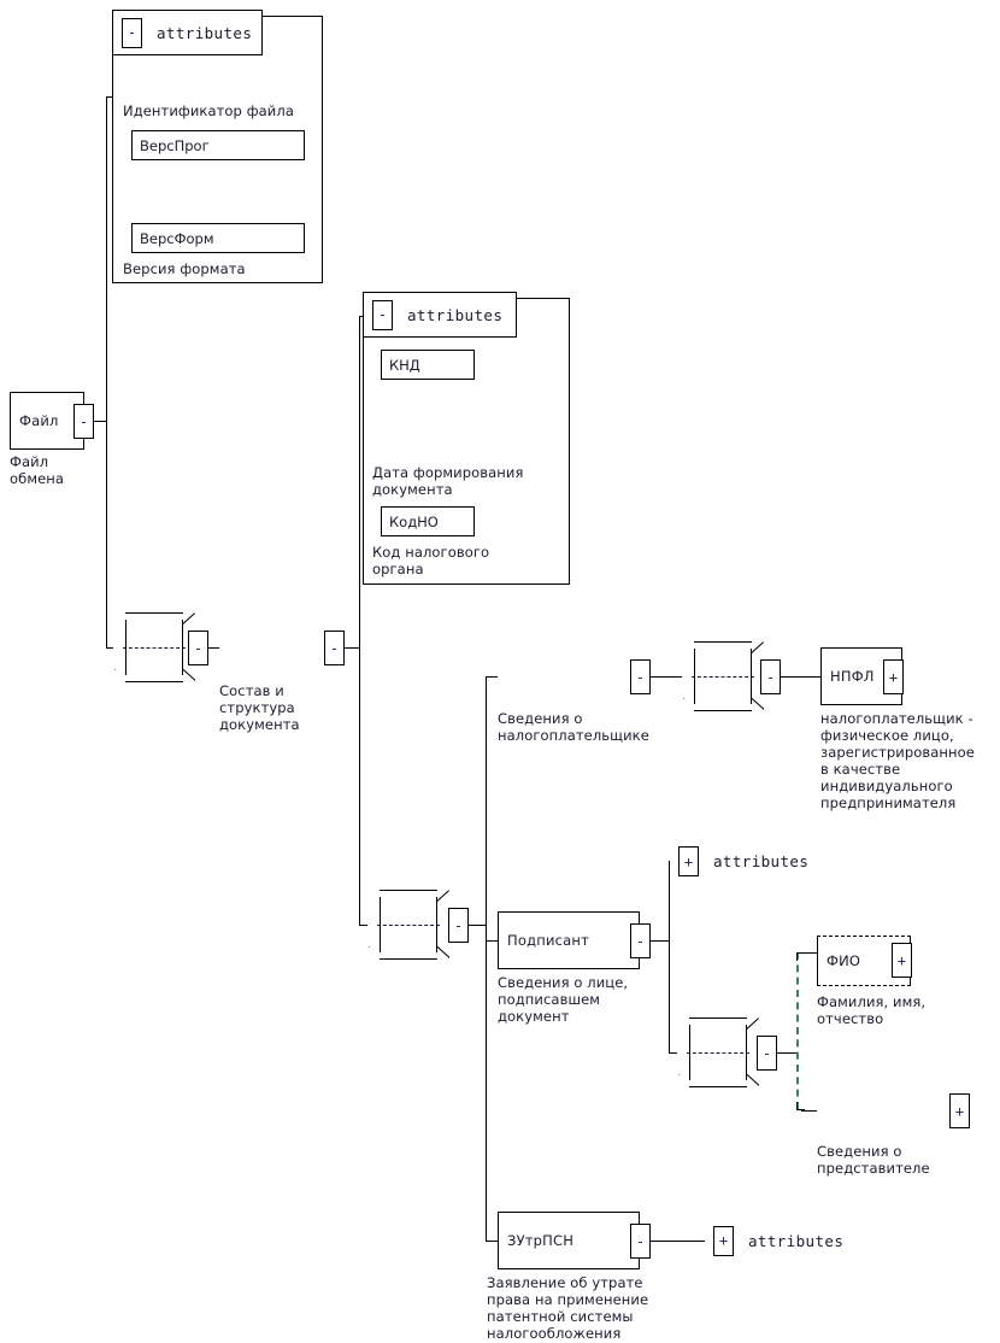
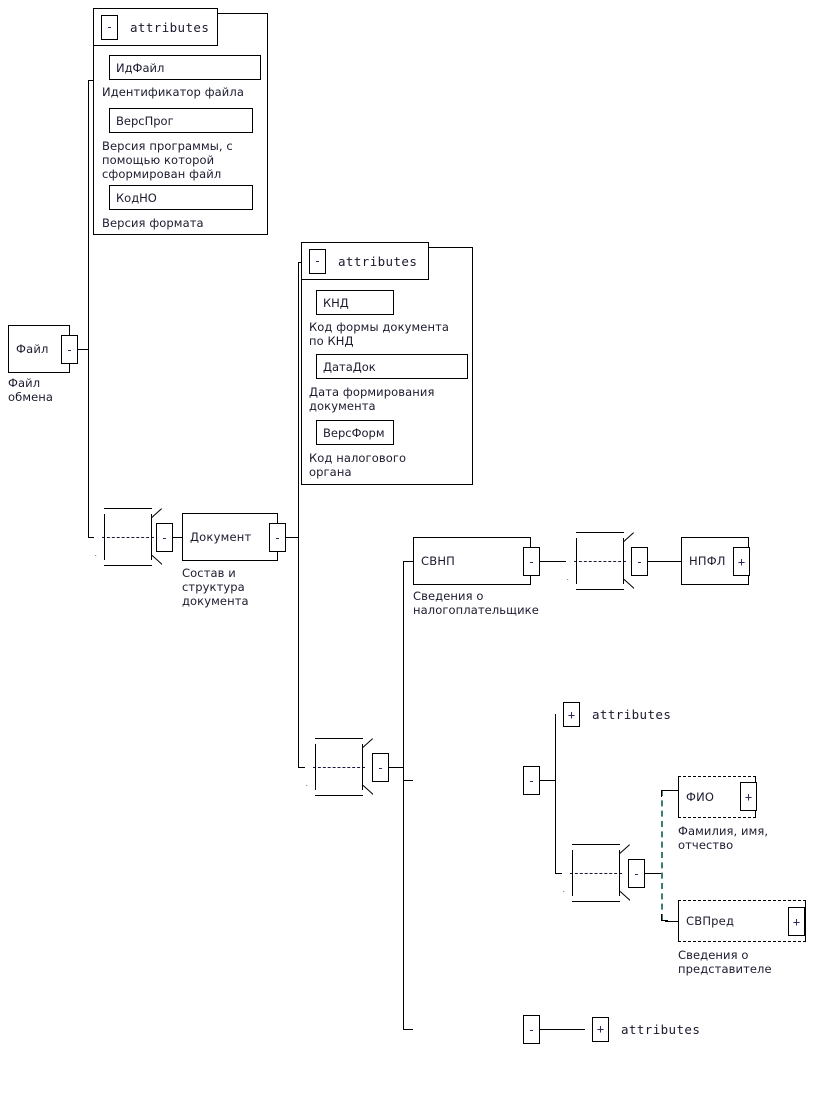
  -
  attributes
+ ИдФайл
  Идентификатор файла
  ВерсПрог
+ Версия программы, с
+ помощью которой
+ сформирован файл
- ВерсФорм
+ КодНО
  Версия формата
  -
  attributes
  КНД
+ Код формы документа
+ по КНД
+ ДатаДок
  Дата формирования
  документа
- КодНО
+ ВерсФорм
  Код налогового
  органа
  Файл
  -
  Файл
  обмена
  -
+ Документ
  -
  Состав и
  структура
  документа
  -
+ СВНП
  -
  Сведения о
  налогоплательщике
  -
  НПФЛ
  +
- налогоплательщик -
- физическое лицо,
- зарегистрированное
- в качестве
- индивидуального
- предпринимателя
- Подписант
  -
- Сведения о лице,
- подписавшем
- документ
  +
  attributes
  -
  ФИО
  +
  Фамилия, имя,
  отчество
+ СВПред
  +
  Сведения о
  представителе
- ЗУтрПСН
  -
- Заявление об утрате
- права на применение
- патентной системы
- налогообложения
  +
  attributes
